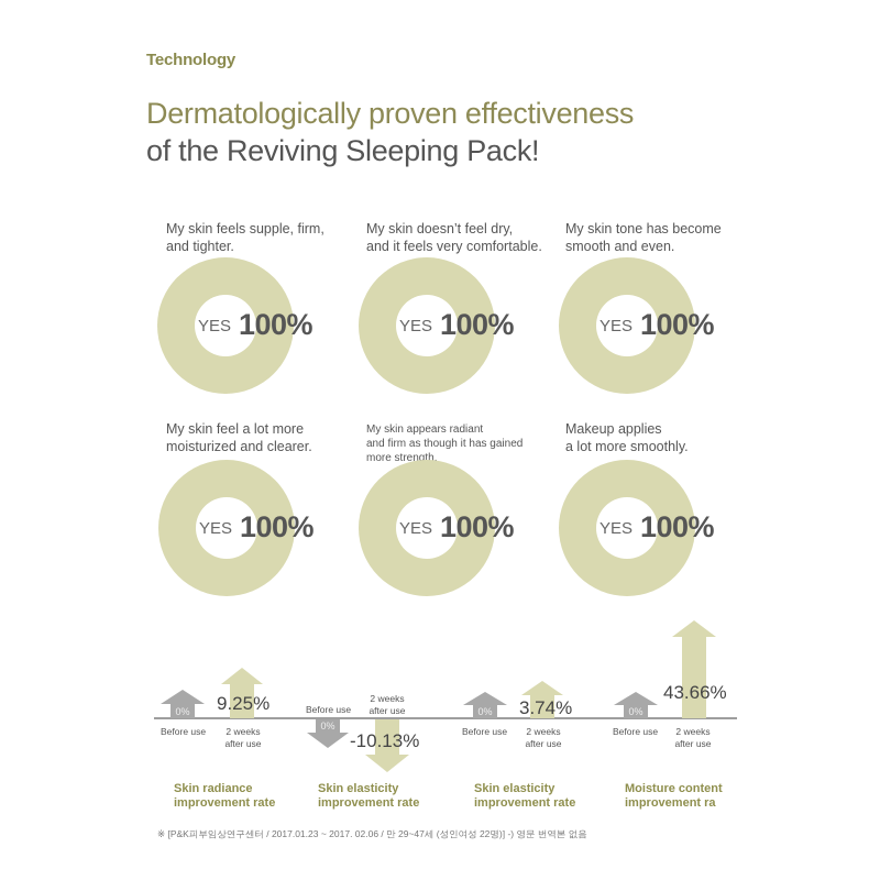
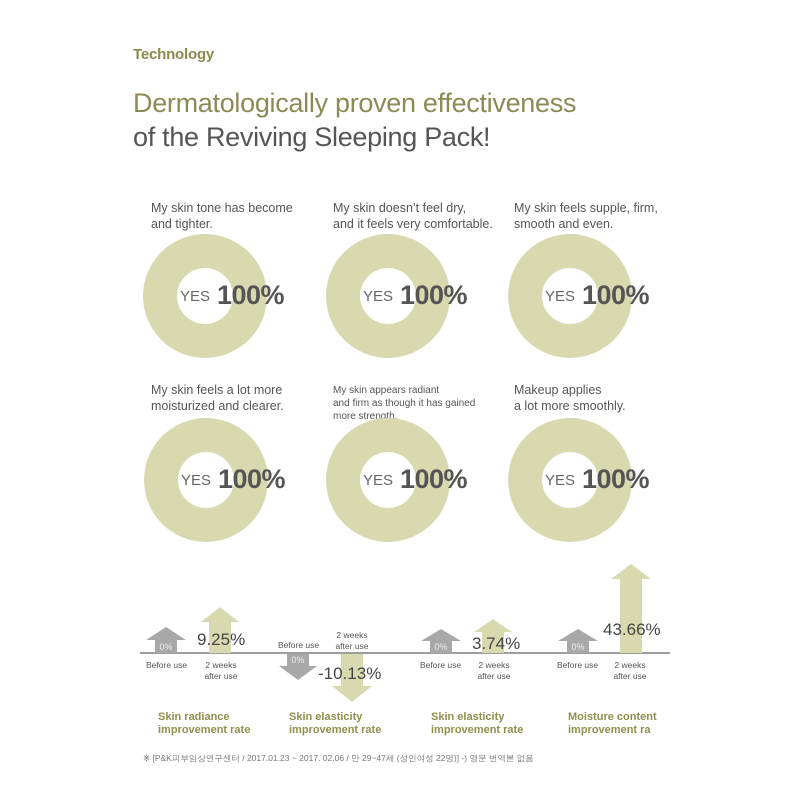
  Technology
  Dermatologically proven effectiveness
  of the Reviving Sleeping Pack!
- My skin feels supple, firm,
+ My skin tone has become
  and tighter.
  YES
  100%
  My skin doesn’t feel dry,
  and it feels very comfortable.
  YES
  100%
- My skin tone has become
+ My skin feels supple, firm,
  smooth and even.
  YES
  100%
- My skin feel a lot more
+ My skin feels a lot more
  moisturized and clearer.
  YES
  100%
  My skin appears radiant
  and firm as though it has gained
  more strength.
  YES
  100%
  Makeup applies
  a lot more smoothly.
  YES
  100%
  0%
  9.25%
  Before use
  2 weeks
  after use
  Skin radiance
  improvement rate
  Before use
  2 weeks
  after use
  0%
  -10.13%
  Skin elasticity
  improvement rate
  0%
  3.74%
  Before use
  2 weeks
  after use
  Skin elasticity
  improvement rate
  0%
  43.66%
  Before use
  2 weeks
  after use
  Moisture content
  improvement ra
  ※ [P&K피부임상연구센터 / 2017.01.23 ~ 2017. 02.06 / 만 29~47세 (성인여성 22명)] -) 영문 번역본 없음
